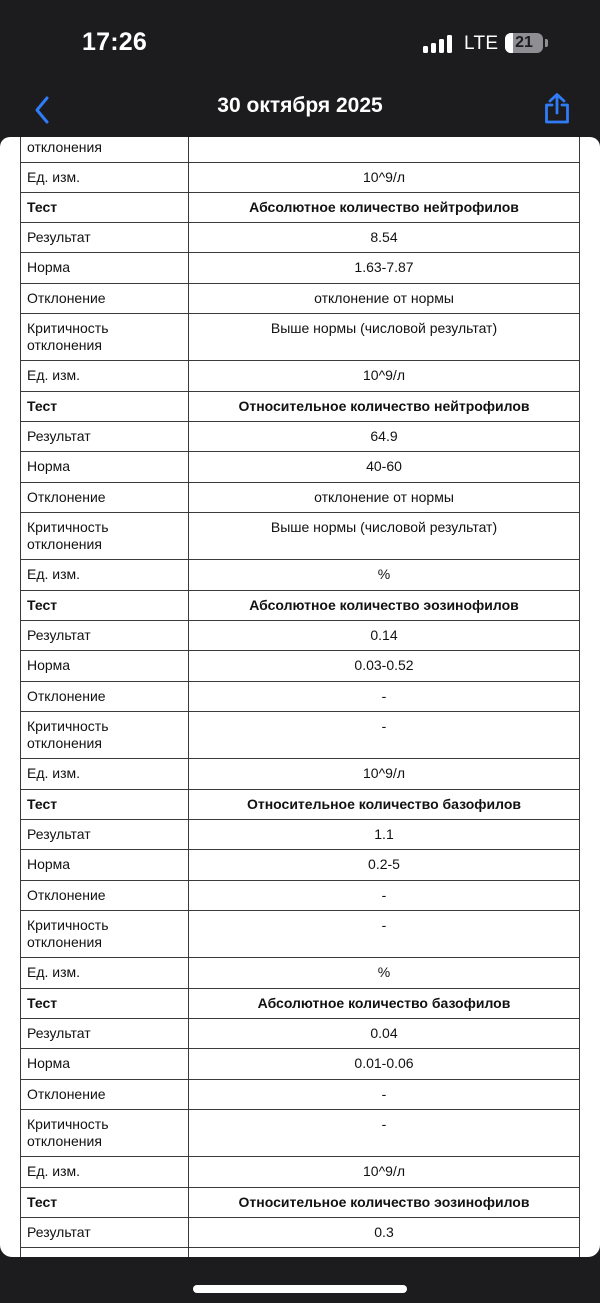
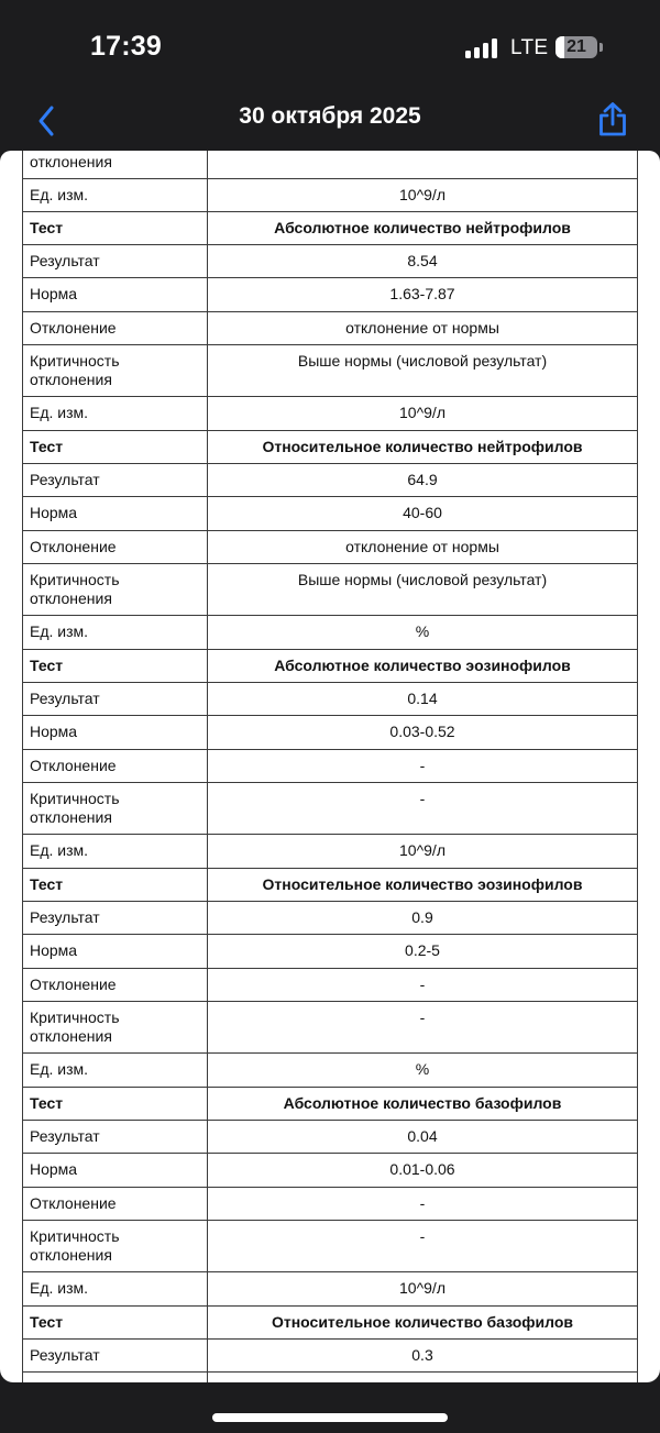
- 17:26
+ 17:39
  LTE
  21
  30 октября 2025
  отклонения
  Ед. изм.	10^9/л
  Тест	Абсолютное количество нейтрофилов
  Результат	8.54
  Норма	1.63-7.87
  Отклонение	отклонение от нормы
  Критичность отклонения	Выше нормы (числовой результат)
  Ед. изм.	10^9/л
  Тест	Относительное количество нейтрофилов
  Результат	64.9
  Норма	40-60
  Отклонение	отклонение от нормы
  Критичность отклонения	Выше нормы (числовой результат)
  Ед. изм.	%
  Тест	Абсолютное количество эозинофилов
  Результат	0.14
  Норма	0.03-0.52
  Отклонение	-
  Критичность отклонения	-
  Ед. изм.	10^9/л
- Тест	Относительное количество базофилов
+ Тест	Относительное количество эозинофилов
- Результат	1.1
+ Результат	0.9
  Норма	0.2-5
  Отклонение	-
  Критичность отклонения	-
  Ед. изм.	%
  Тест	Абсолютное количество базофилов
  Результат	0.04
  Норма	0.01-0.06
  Отклонение	-
  Критичность отклонения	-
  Ед. изм.	10^9/л
- Тест	Относительное количество эозинофилов
+ Тест	Относительное количество базофилов
  Результат	0.3
